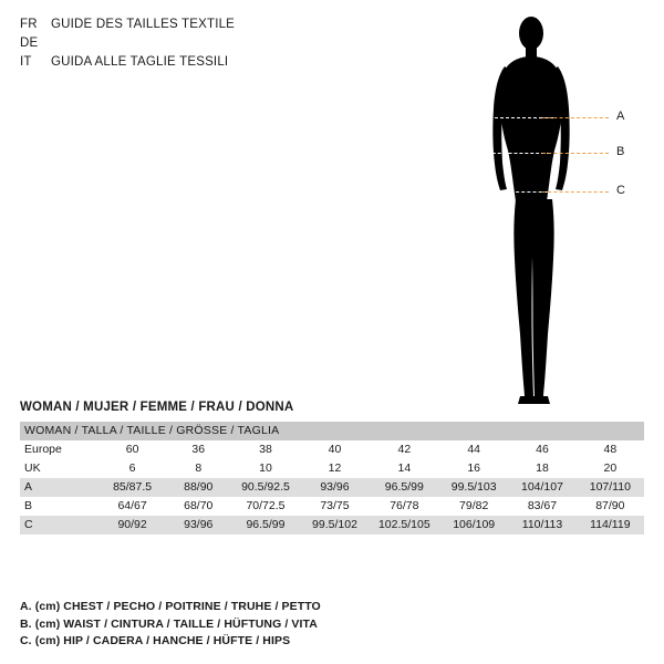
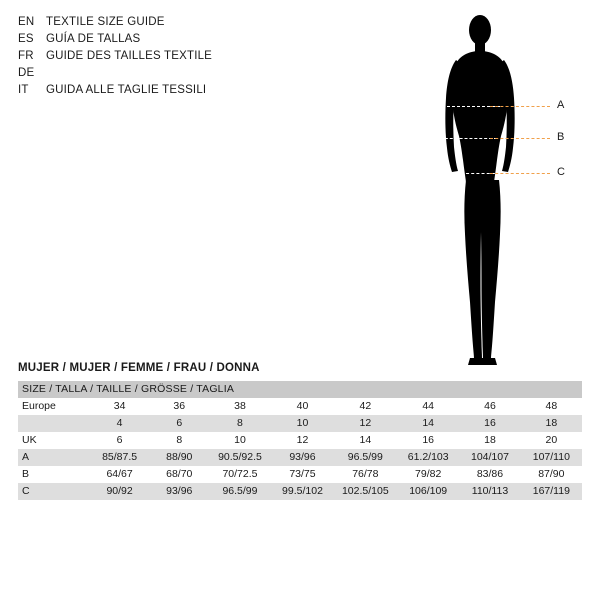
+ EN
+ TEXTILE SIZE GUIDE
+ ES
+ GUÍA DE TALLAS
  FR
  GUIDE DES TAILLES TEXTILE
  DE
  IT
  GUIDA ALLE TAGLIE TESSILI
  A
  B
  C
- WOMAN / MUJER / FEMME / FRAU / DONNA
+ MUJER / MUJER / FEMME / FRAU / DONNA
- WOMAN / TALLA / TAILLE / GRÖSSE / TAGLIA
+ SIZE / TALLA / TAILLE / GRÖSSE / TAGLIA
- Europe	60	36	38	40	42	44	46	48
+ Europe	34	36	38	40	42	44	46	48
+ 	4	6	8	10	12	14	16	18
  UK	6	8	10	12	14	16	18	20
- A	85/87.5	88/90	90.5/92.5	93/96	96.5/99	99.5/103	104/107	107/110
+ A	85/87.5	88/90	90.5/92.5	93/96	96.5/99	61.2/103	104/107	107/110
- B	64/67	68/70	70/72.5	73/75	76/78	79/82	83/67	87/90
+ B	64/67	68/70	70/72.5	73/75	76/78	79/82	83/86	87/90
- C	90/92	93/96	96.5/99	99.5/102	102.5/105	106/109	110/113	114/119
+ C	90/92	93/96	96.5/99	99.5/102	102.5/105	106/109	110/113	167/119
- A. (cm) CHEST / PECHO / POITRINE / TRUHE / PETTO
- B. (cm) WAIST / CINTURA / TAILLE / HÜFTUNG / VITA
- C. (cm) HIP / CADERA / HANCHE / HÜFTE / HIPS
